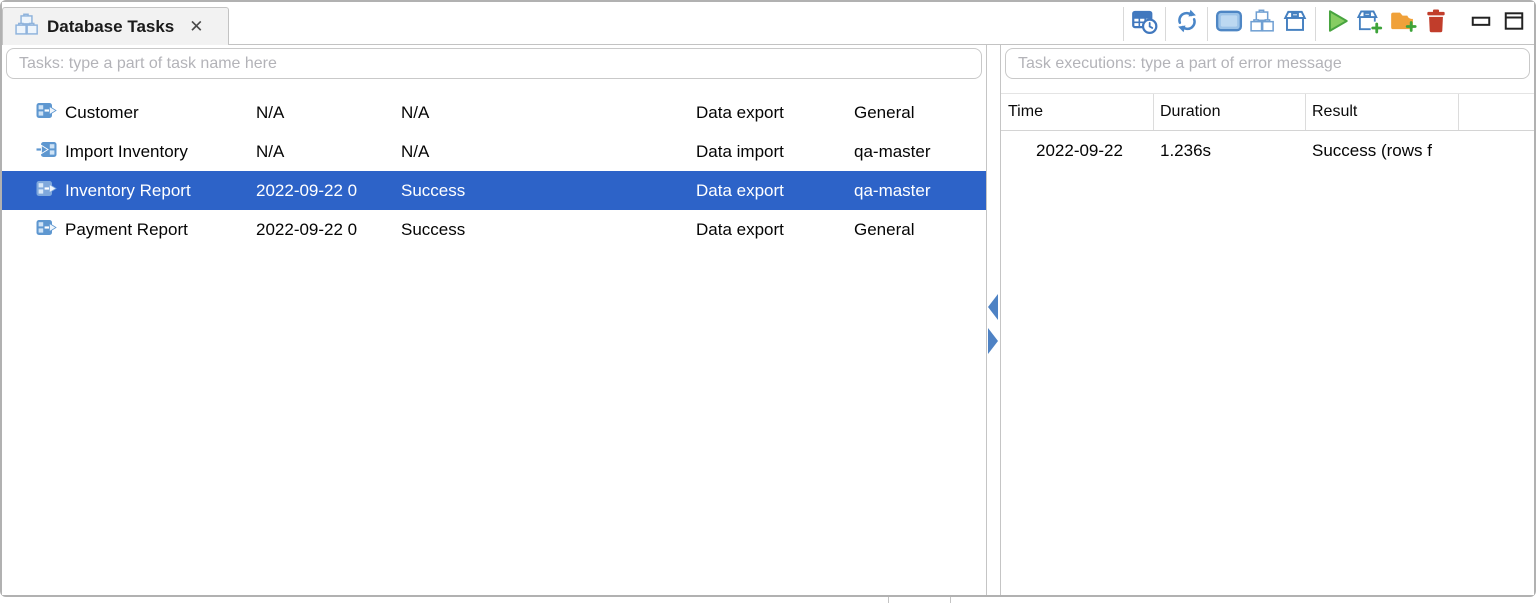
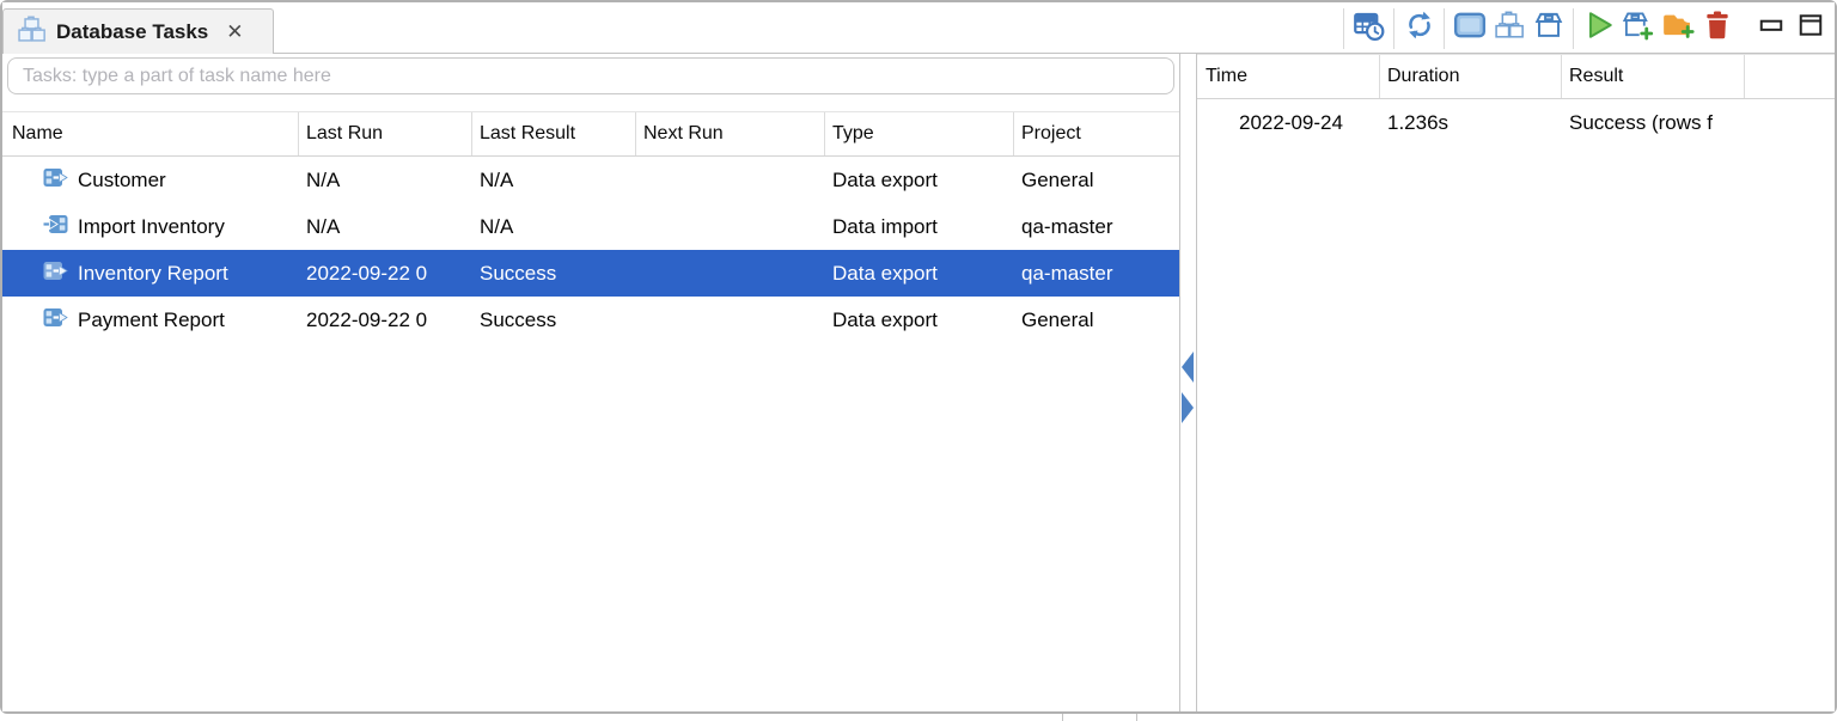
  Database Tasks
  ✕
  Tasks: type a part of task name here
+ Name
+ Last Run
+ Last Result
+ Next Run
+ Type
+ Project
  Customer
  N/A
  N/A
  Data export
  General
  Import Inventory
  N/A
  N/A
  Data import
  qa-master
  Inventory Report
  2022-09-22 0
  Success
  Data export
  qa-master
  Payment Report
  2022-09-22 0
  Success
  Data export
  General
- Task executions: type a part of error message
  Time
  Duration
  Result
- 2022-09-22
+ 2022-09-24
  1.236s
  Success (rows f
